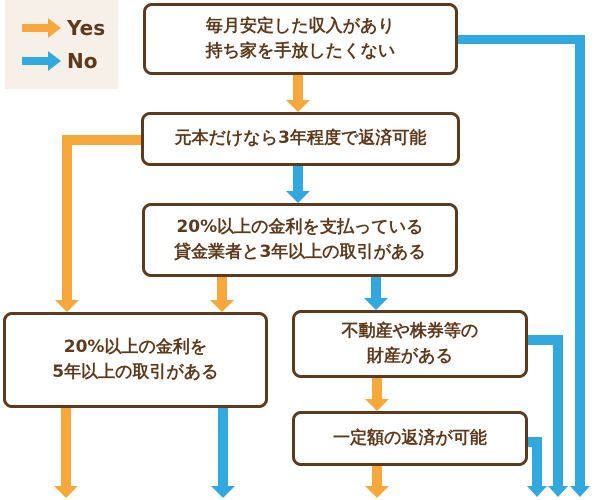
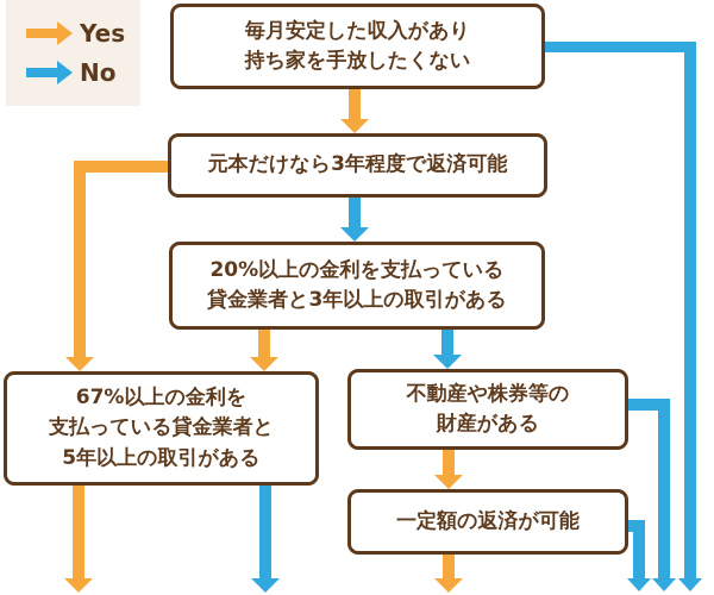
  Yes
  No
  毎月安定した収入があり
  持ち家を手放したくない
  元本だけなら3年程度で返済可能
  20%以上の金利を支払っている
  貸金業者と3年以上の取引がある
- 20%以上の金利を
+ 67%以上の金利を
+ 支払っている貸金業者と
  5年以上の取引がある
  不動産や株券等の
  財産がある
  一定額の返済が可能
